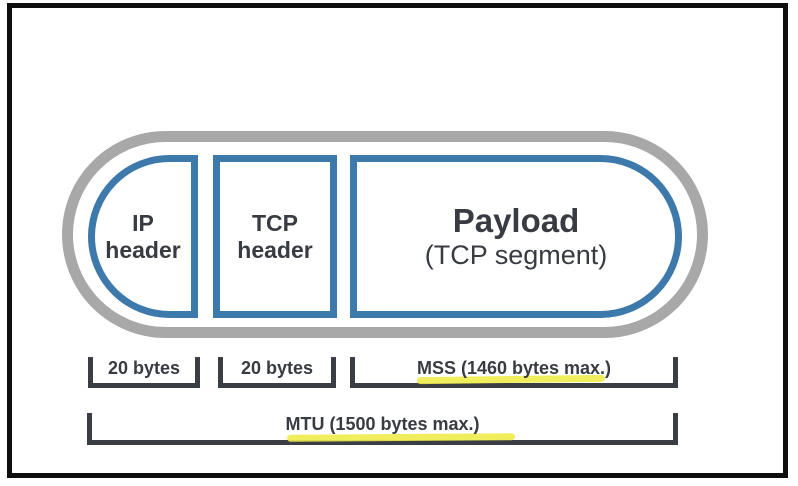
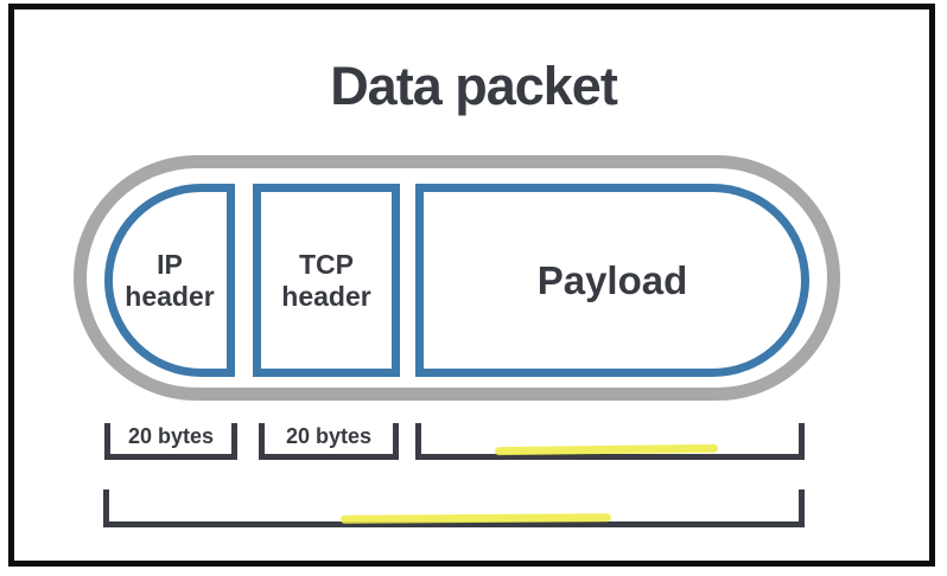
+ Data packet
  IP
  header
  TCP
  header
  Payload
- (TCP segment)
  20 bytes
  20 bytes
- MSS (1460 bytes max.)
- MTU (1500 bytes max.)
